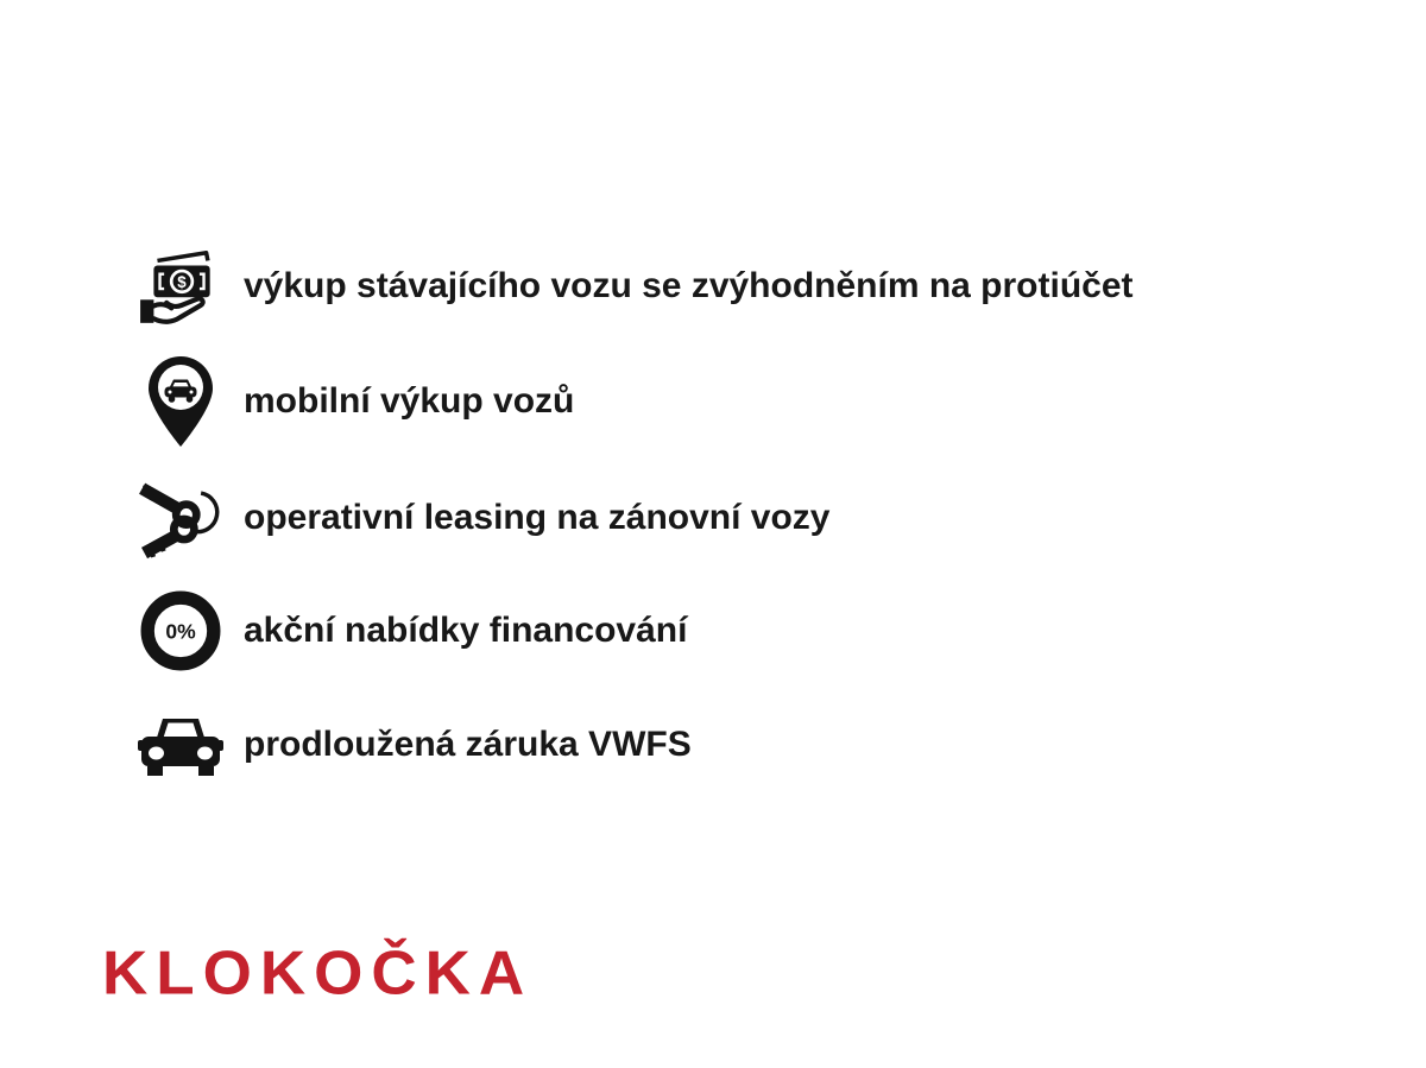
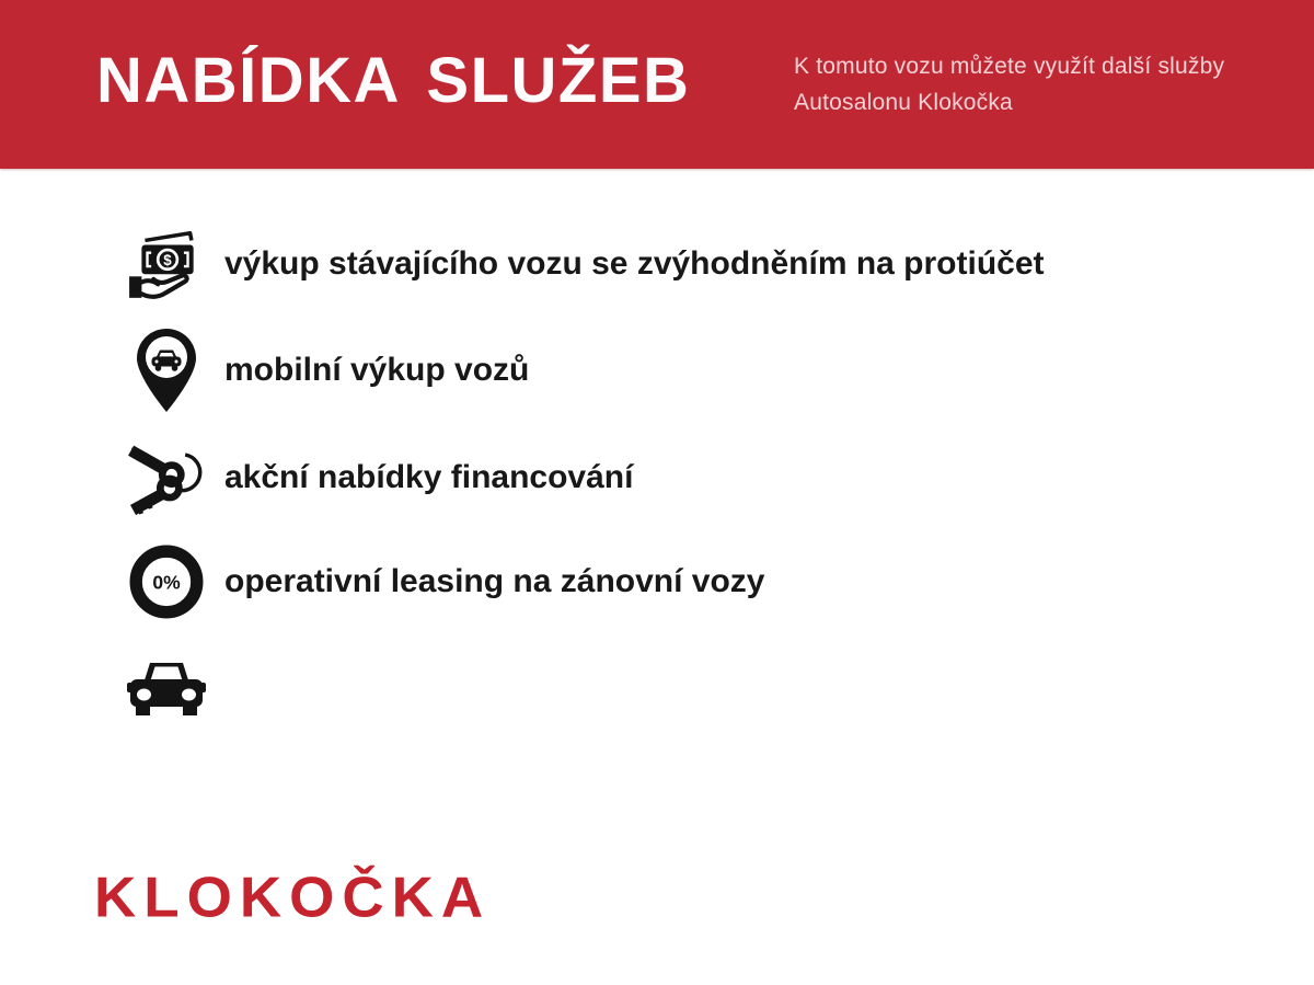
+ NABÍDKA SLUŽEB
+ K tomuto vozu můžete využít další služby
+ Autosalonu Klokočka
  $
  výkup stávajícího vozu se zvýhodněním na protiúčet
  mobilní výkup vozů
- operativní leasing na zánovní vozy
+ akční nabídky financování
  0%
- akční nabídky financování
+ operativní leasing na zánovní vozy
- prodloužená záruka VWFS
  KLOKOČKA
